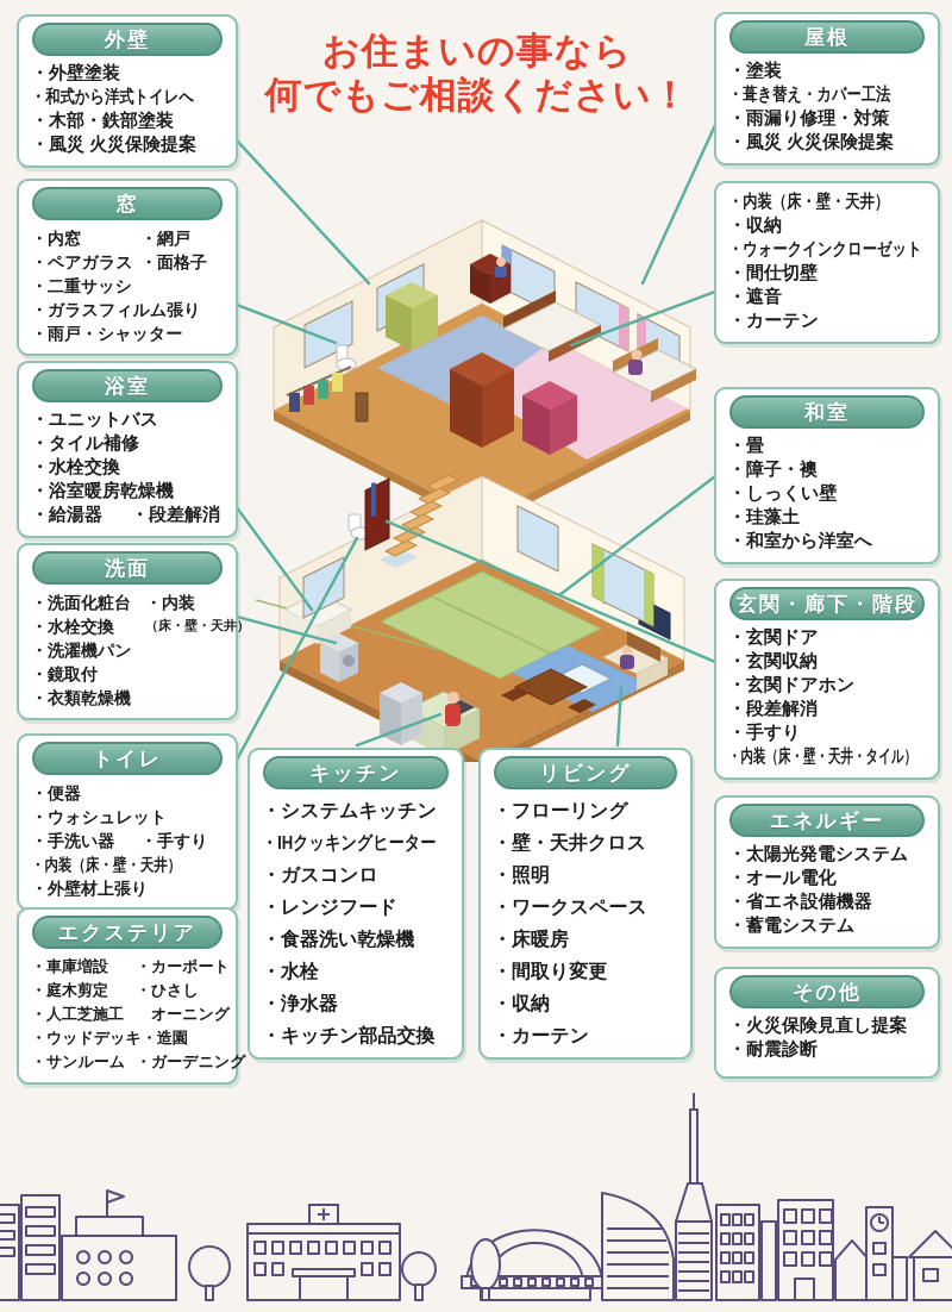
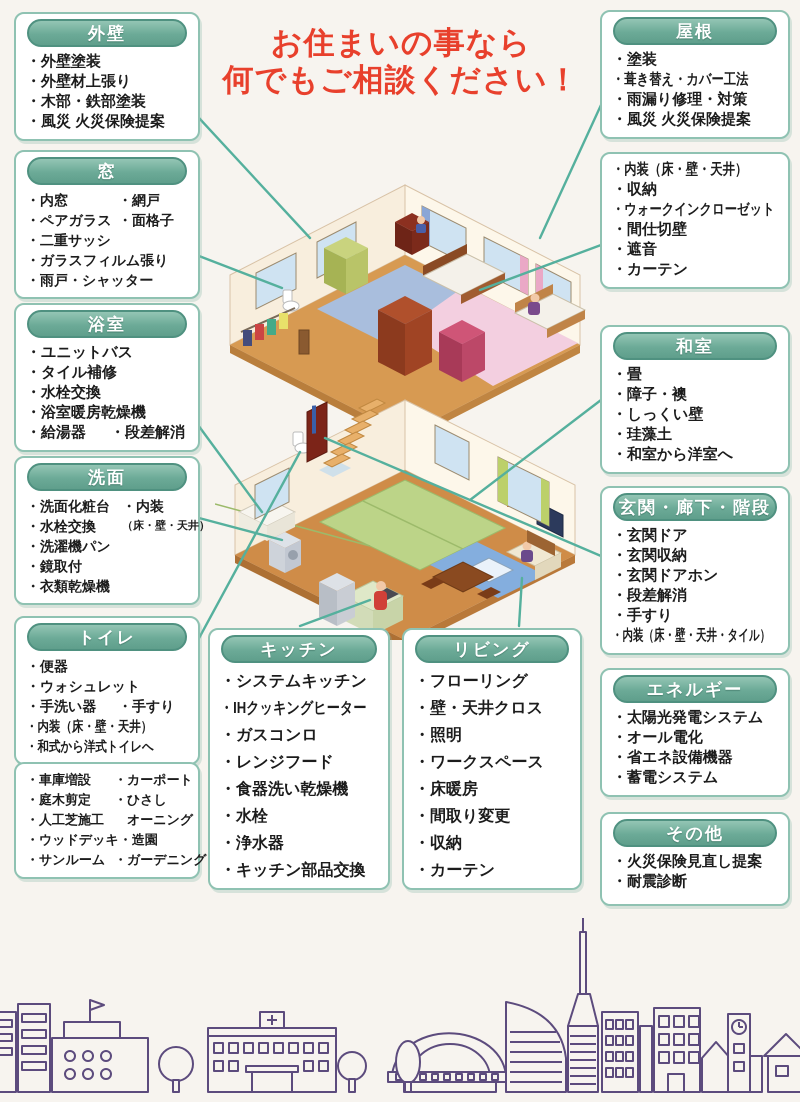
  お住まいの事なら
  何でもご相談ください！
  外壁
  ・外壁塗装
- ・和式から洋式トイレへ
+ ・外壁材上張り
  ・木部・鉄部塗装
  ・風災 火災保険提案
  窓
  ・内窓
  ・網戸
  ・ペアガラス
  ・面格子
  ・二重サッシ
  ・ガラスフィルム張り
  ・雨戸・シャッター
  浴室
  ・ユニットバス
  ・タイル補修
  ・水栓交換
  ・浴室暖房乾燥機
  ・給湯器
  ・段差解消
  洗面
  ・洗面化粧台
  ・内装
  ・水栓交換
  （床・壁・天井）
  ・洗濯機パン
  ・鏡取付
  ・衣類乾燥機
  トイレ
  ・便器
  ・ウォシュレット
  ・手洗い器
  ・手すり
  ・内装（床・壁・天井）
- ・外壁材上張り
+ ・和式から洋式トイレへ
- エクステリア
  ・車庫増設
  ・カーポート
  ・庭木剪定
  ・ひさし
  ・人工芝施工
  オーニング
  ・ウッドデッキ
  ・造園
  ・サンルーム
  ・ガーデニング
  キッチン
  ・システムキッチン
  ・IHクッキングヒーター
  ・ガスコンロ
  ・レンジフード
  ・食器洗い乾燥機
  ・水栓
  ・浄水器
  ・キッチン部品交換
  リビング
  ・フローリング
  ・壁・天井クロス
  ・照明
  ・ワークスペース
  ・床暖房
  ・間取り変更
  ・収納
  ・カーテン
  屋根
  ・塗装
  ・葺き替え・カバー工法
  ・雨漏り修理・対策
  ・風災 火災保険提案
  ・内装（床・壁・天井）
  ・収納
  ・ウォークインクローゼット
  ・間仕切壁
  ・遮音
  ・カーテン
  和室
  ・畳
  ・障子・襖
  ・しっくい壁
  ・珪藻土
  ・和室から洋室へ
  玄関・廊下・階段
  ・玄関ドア
  ・玄関収納
  ・玄関ドアホン
  ・段差解消
  ・手すり
  ・内装（床・壁・天井・タイル）
  エネルギー
  ・太陽光発電システム
  ・オール電化
  ・省エネ設備機器
  ・蓄電システム
  その他
  ・火災保険見直し提案
  ・耐震診断
